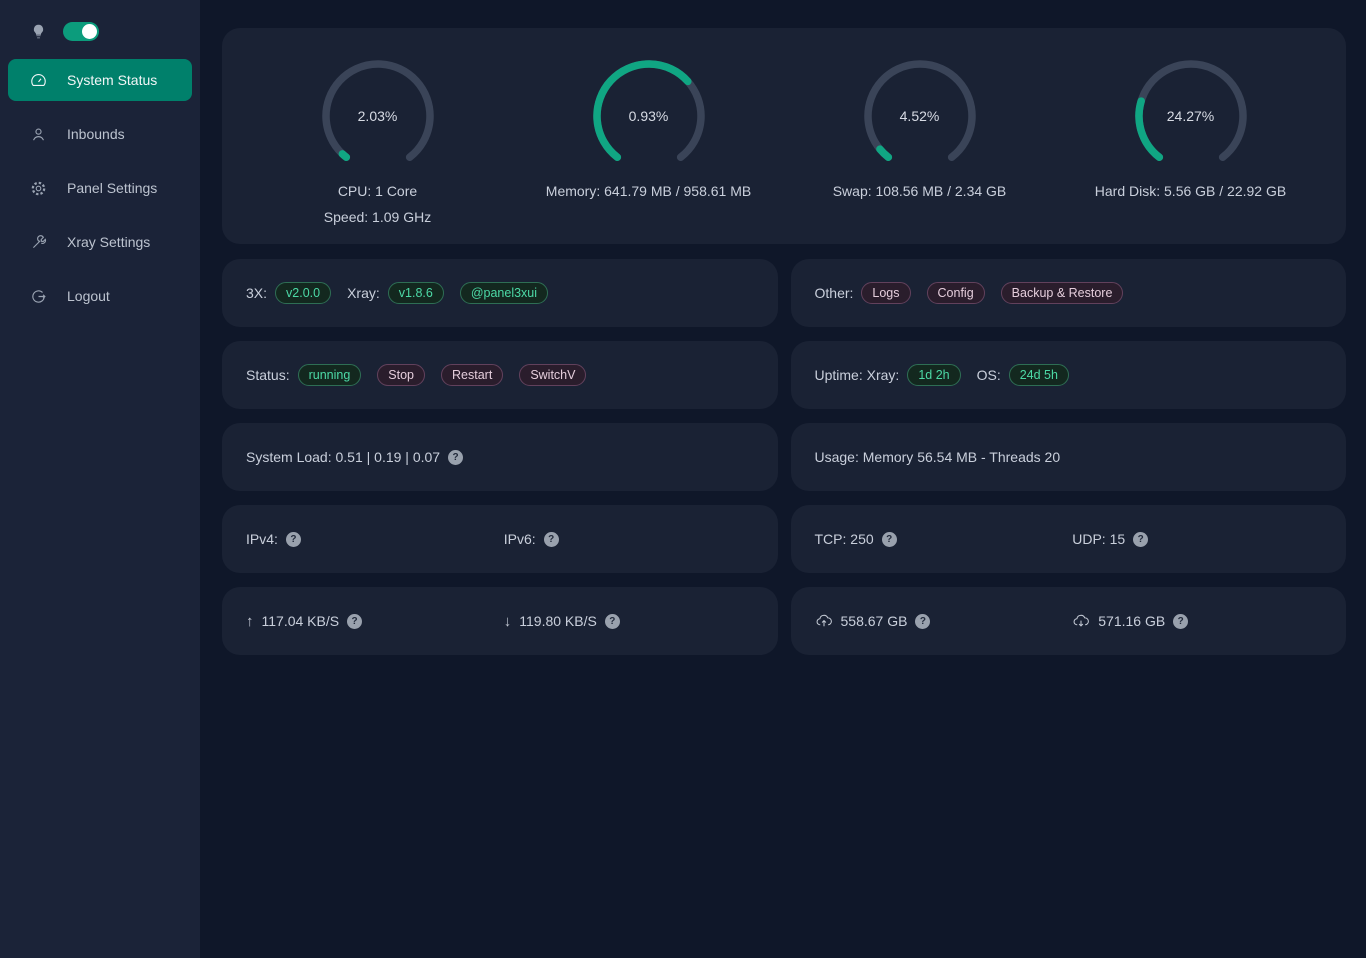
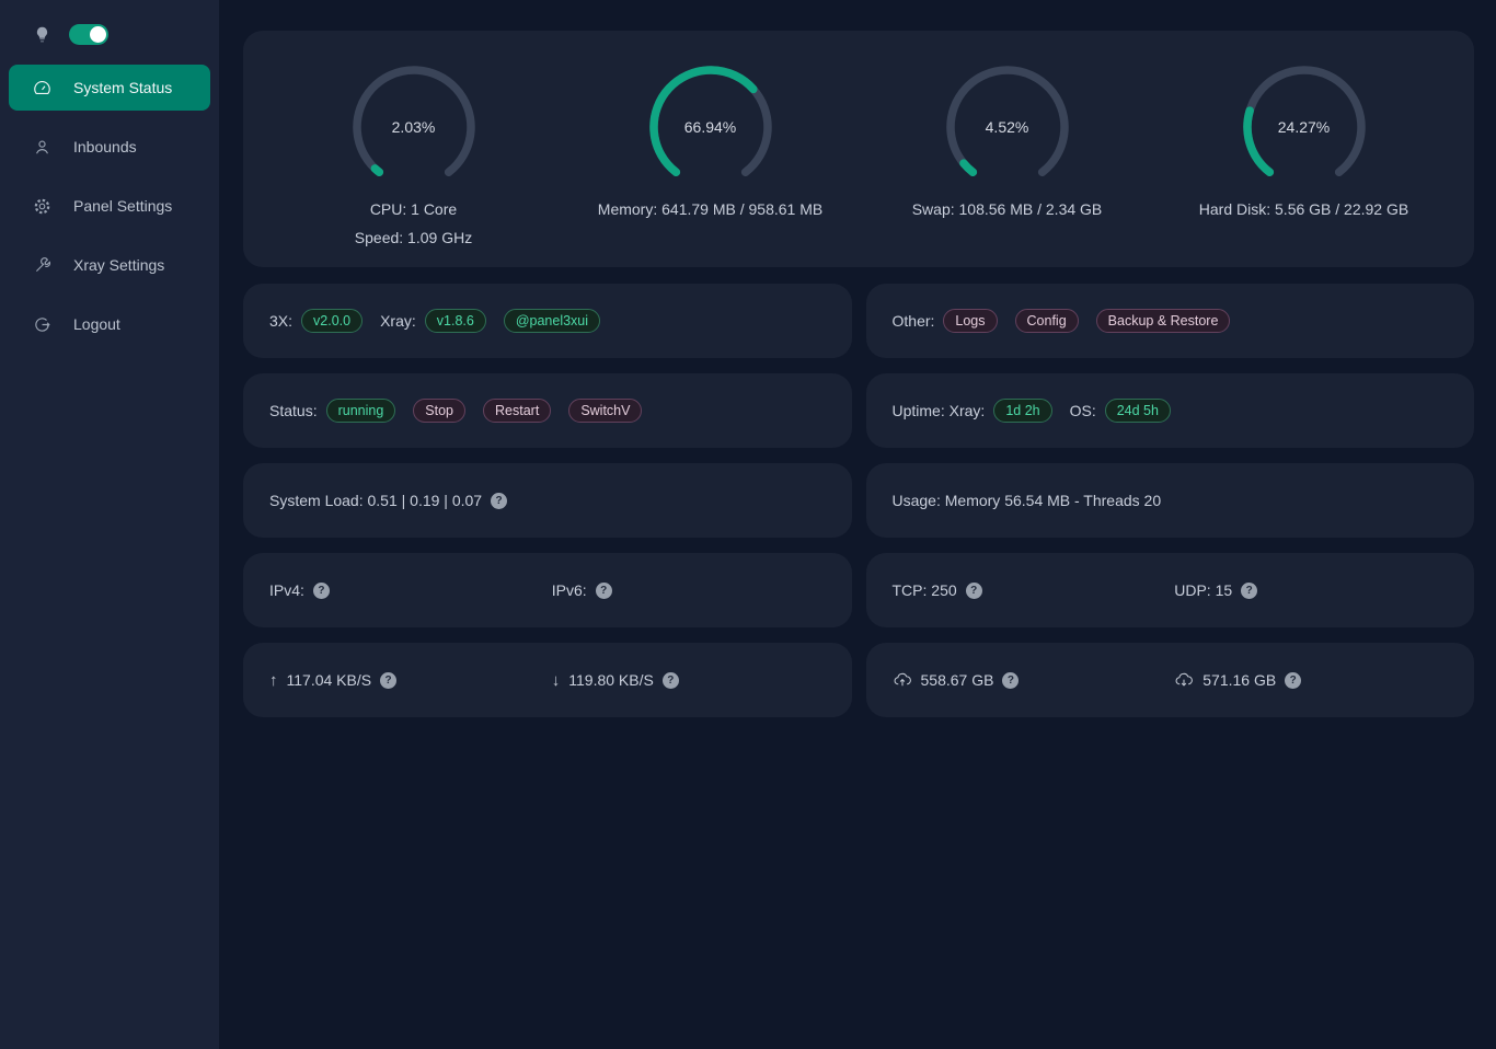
  System Status
  Inbounds
  Panel Settings
  Xray Settings
  Logout
  2.03%
  CPU: 1 Core
  Speed: 1.09 GHz
- 0.93%
+ 66.94%
  Memory: 641.79 MB / 958.61 MB
  4.52%
  Swap: 108.56 MB / 2.34 GB
  24.27%
  Hard Disk: 5.56 GB / 22.92 GB
  3X:
  v2.0.0
  Xray:
  v1.8.6
  @panel3xui
  Other:
  Logs
  Config
  Backup & Restore
  Status:
  running
  Stop
  Restart
  SwitchV
  Uptime: Xray:
  1d 2h
  OS:
  24d 5h
  System Load: 0.51 | 0.19 | 0.07
  ?
  Usage: Memory 56.54 MB - Threads 20
  IPv4:
  ?
  IPv6:
  ?
  TCP: 250
  ?
  UDP: 15
  ?
  ↑
  117.04 KB/S
  ?
  ↓
  119.80 KB/S
  ?
  558.67 GB
  ?
  571.16 GB
  ?
